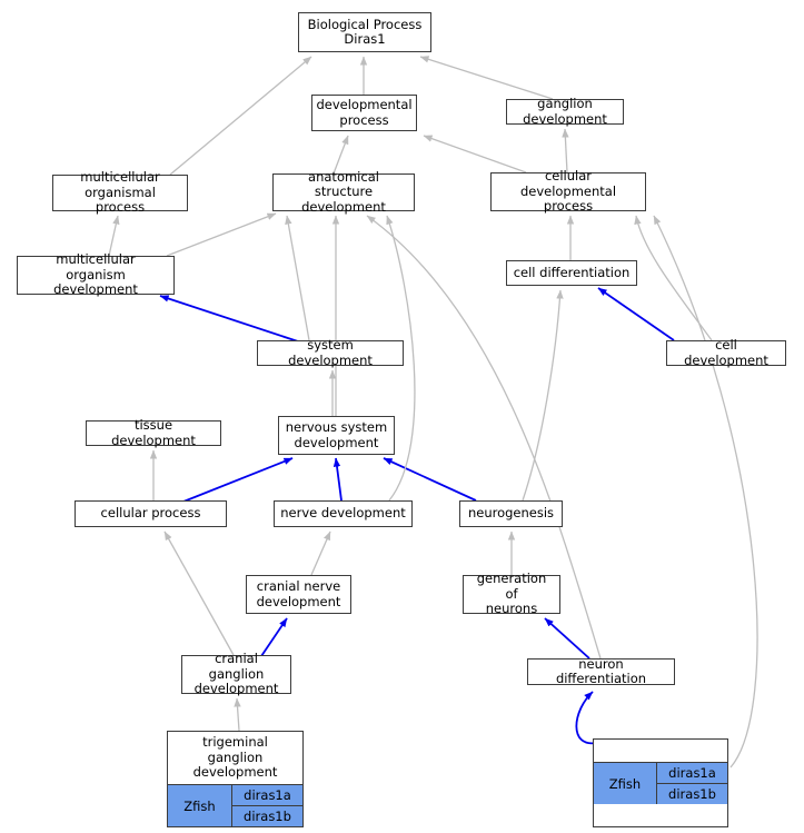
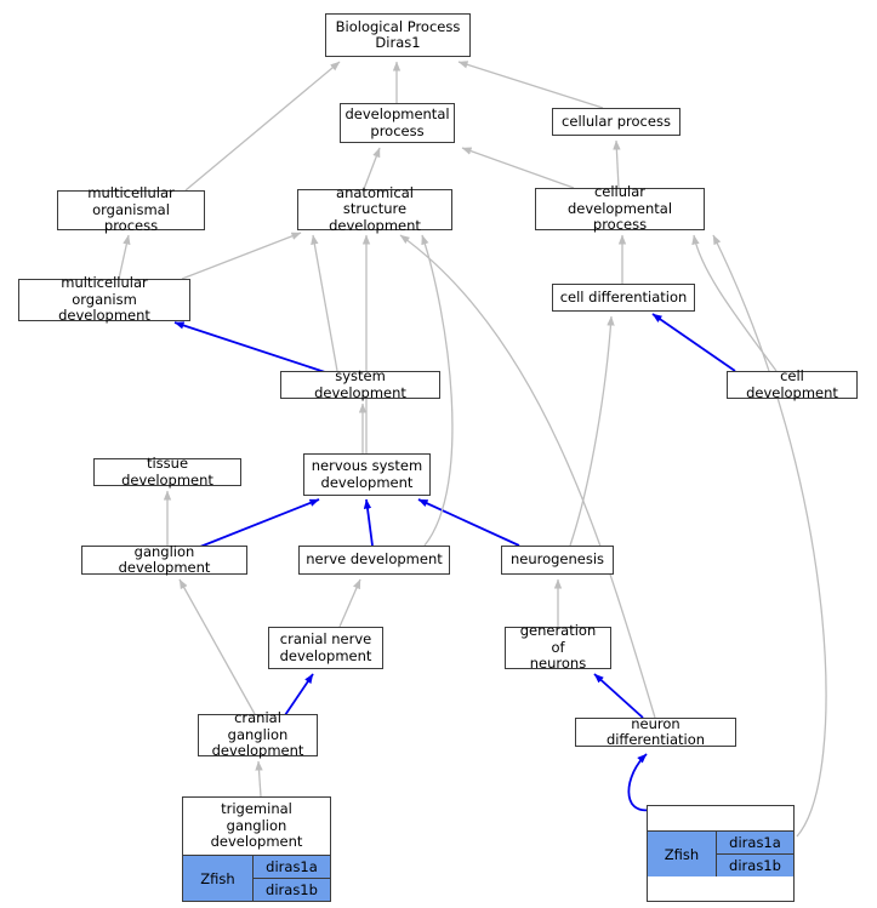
  Biological Process
  Diras1
  developmental
  process
- ganglion development
+ cellular process
  multicellular
  organismal process
  anatomical structure
  development
  cellular developmental
  process
  multicellular
  organism development
  cell differentiation
  system development
  cell development
  tissue development
  nervous system
  development
- cellular process
+ ganglion development
  nerve development
  neurogenesis
  cranial nerve
  development
  generation of
  neurons
  cranial ganglion
  development
  neuron differentiation
  trigeminal ganglion
  development
  Zfish
  diras1a
  diras1b
  Zfish
  diras1a
  diras1b
